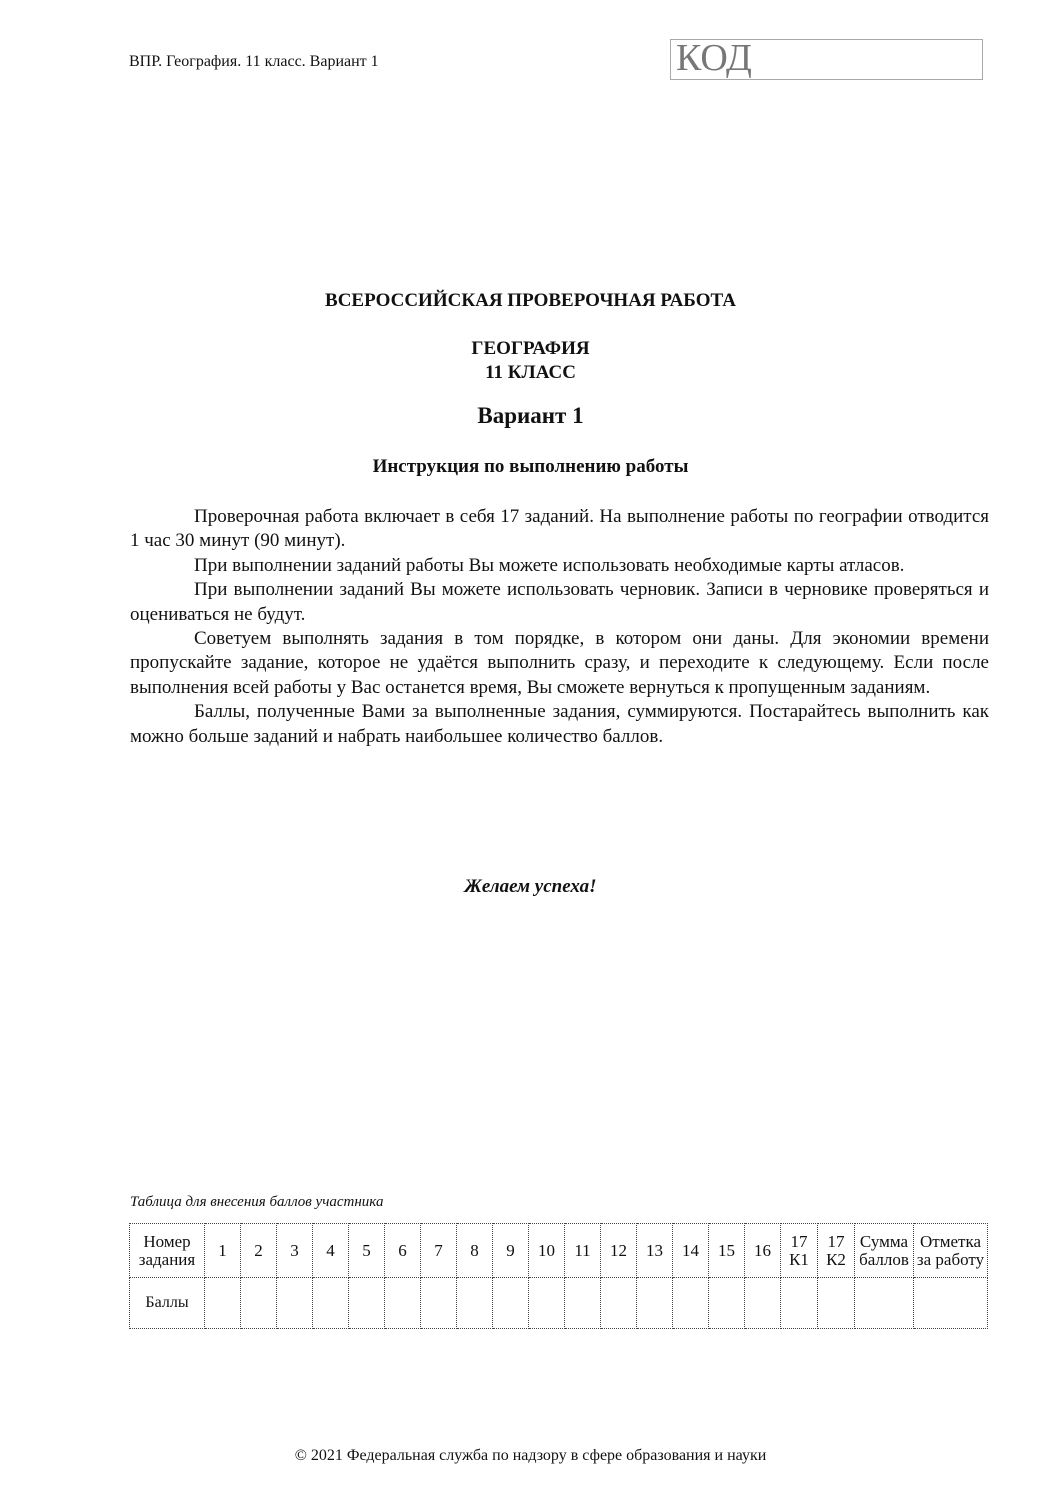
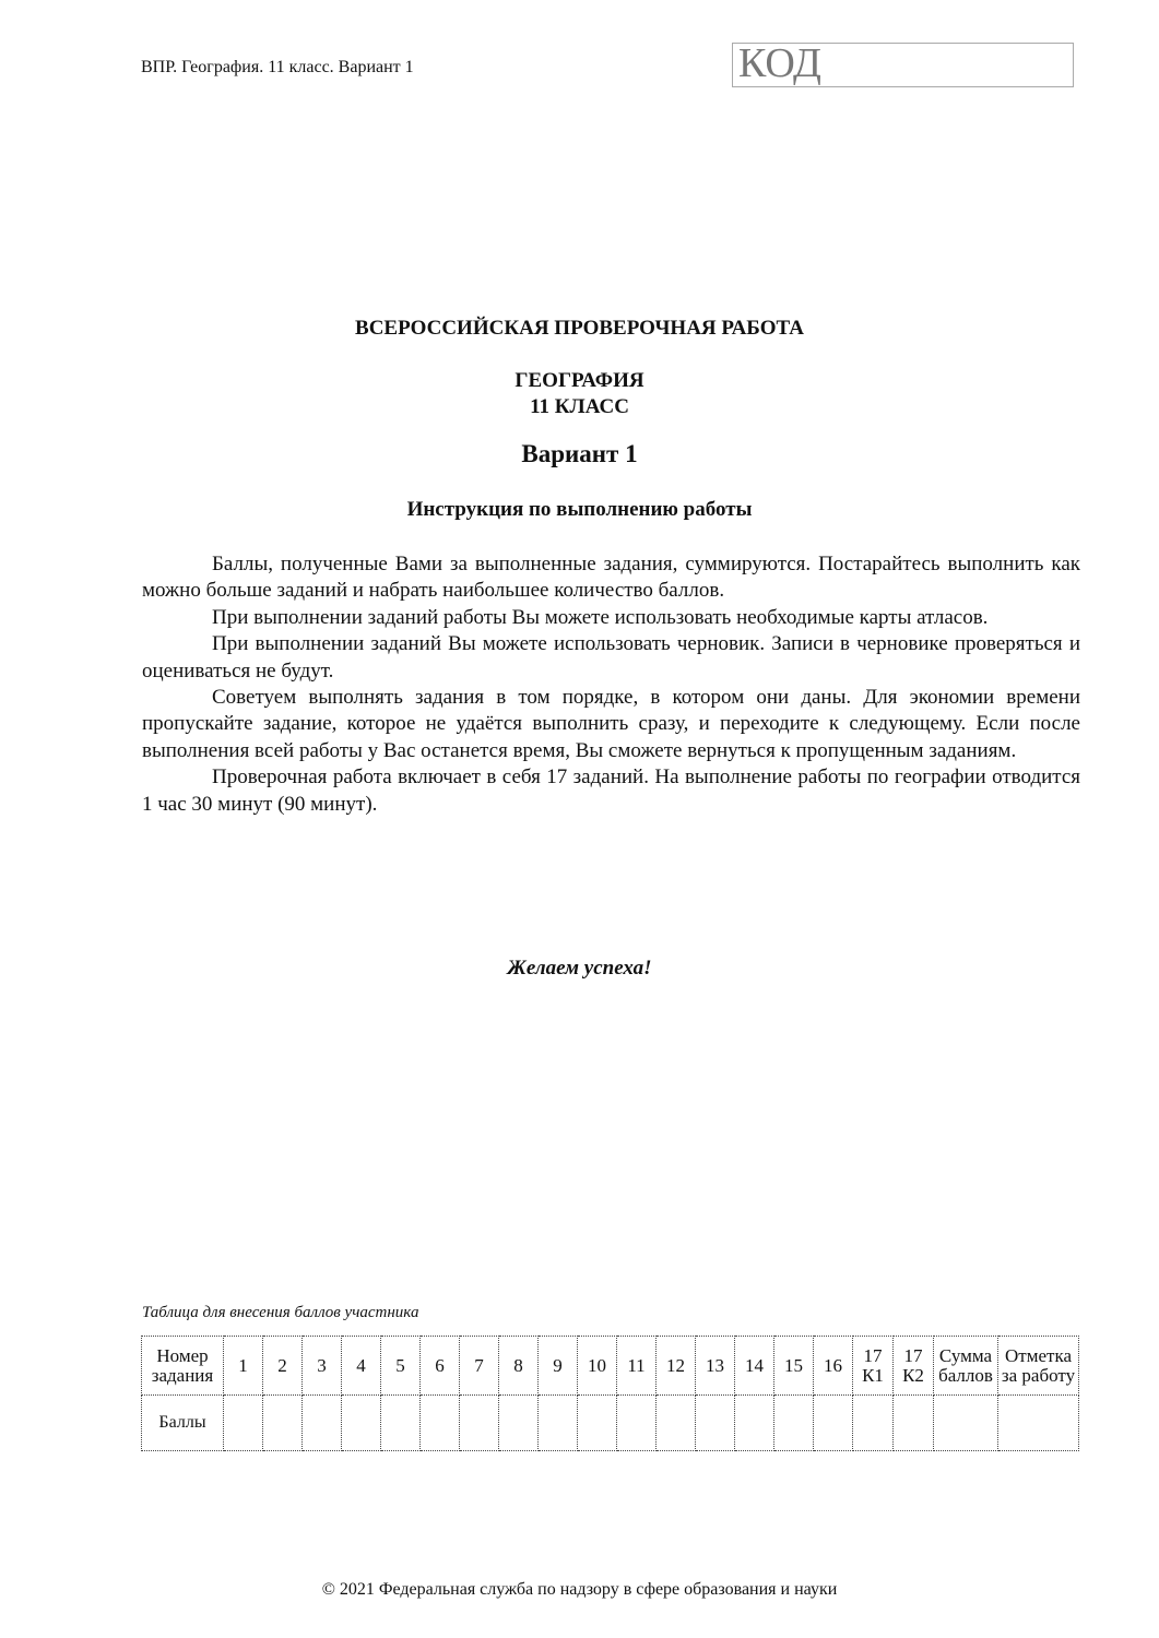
  ВПР. География. 11 класс. Вариант 1
  КОД
  ВСЕРОССИЙСКАЯ ПРОВЕРОЧНАЯ РАБОТА
  ГЕОГРАФИЯ
  11 КЛАСС
  Вариант 1
  Инструкция по выполнению работы
- Проверочная работа включает в себя 17 заданий. На выполнение работы по географии отводится 1 час 30 минут (90 минут).
+ Баллы, полученные Вами за выполненные задания, суммируются. Постарайтесь выполнить как можно больше заданий и набрать наибольшее количество баллов.
  При выполнении заданий работы Вы можете использовать необходимые карты атласов.
  При выполнении заданий Вы можете использовать черновик. Записи в черновике проверяться и оцениваться не будут.
  Советуем выполнять задания в том порядке, в котором они даны. Для экономии времени пропускайте задание, которое не удаётся выполнить сразу, и переходите к следующему. Если после выполнения всей работы у Вас останется время, Вы сможете вернуться к пропущенным заданиям.
- Баллы, полученные Вами за выполненные задания, суммируются. Постарайтесь выполнить как можно больше заданий и набрать наибольшее количество баллов.
+ Проверочная работа включает в себя 17 заданий. На выполнение работы по географии отводится 1 час 30 минут (90 минут).
  Желаем успеха!
  Таблица для внесения баллов участника
  Номерзадания	1	2	3	4	5	6	7	8	9	10	11	12	13	14	15	16	17К1	17К2	Суммабаллов	Отметказа работу
  Баллы
  © 2021 Федеральная служба по надзору в сфере образования и науки
